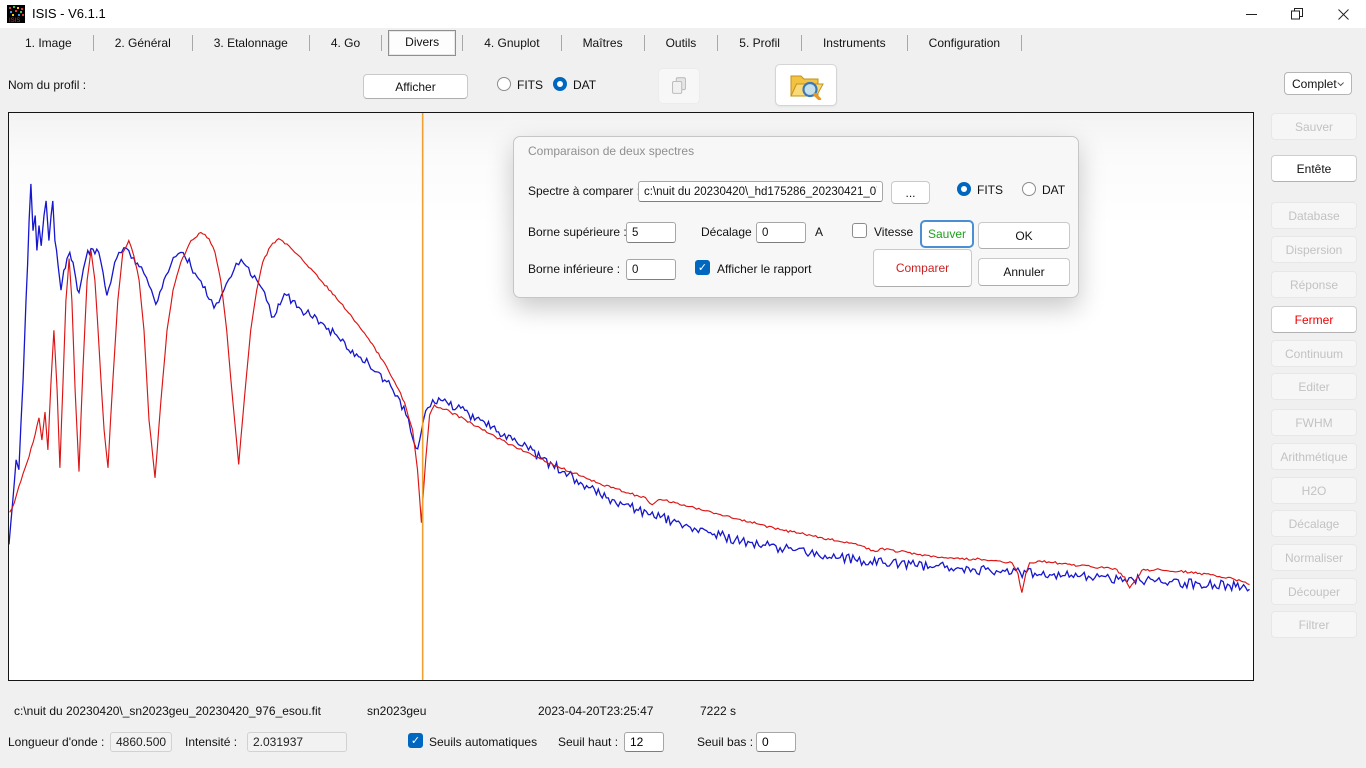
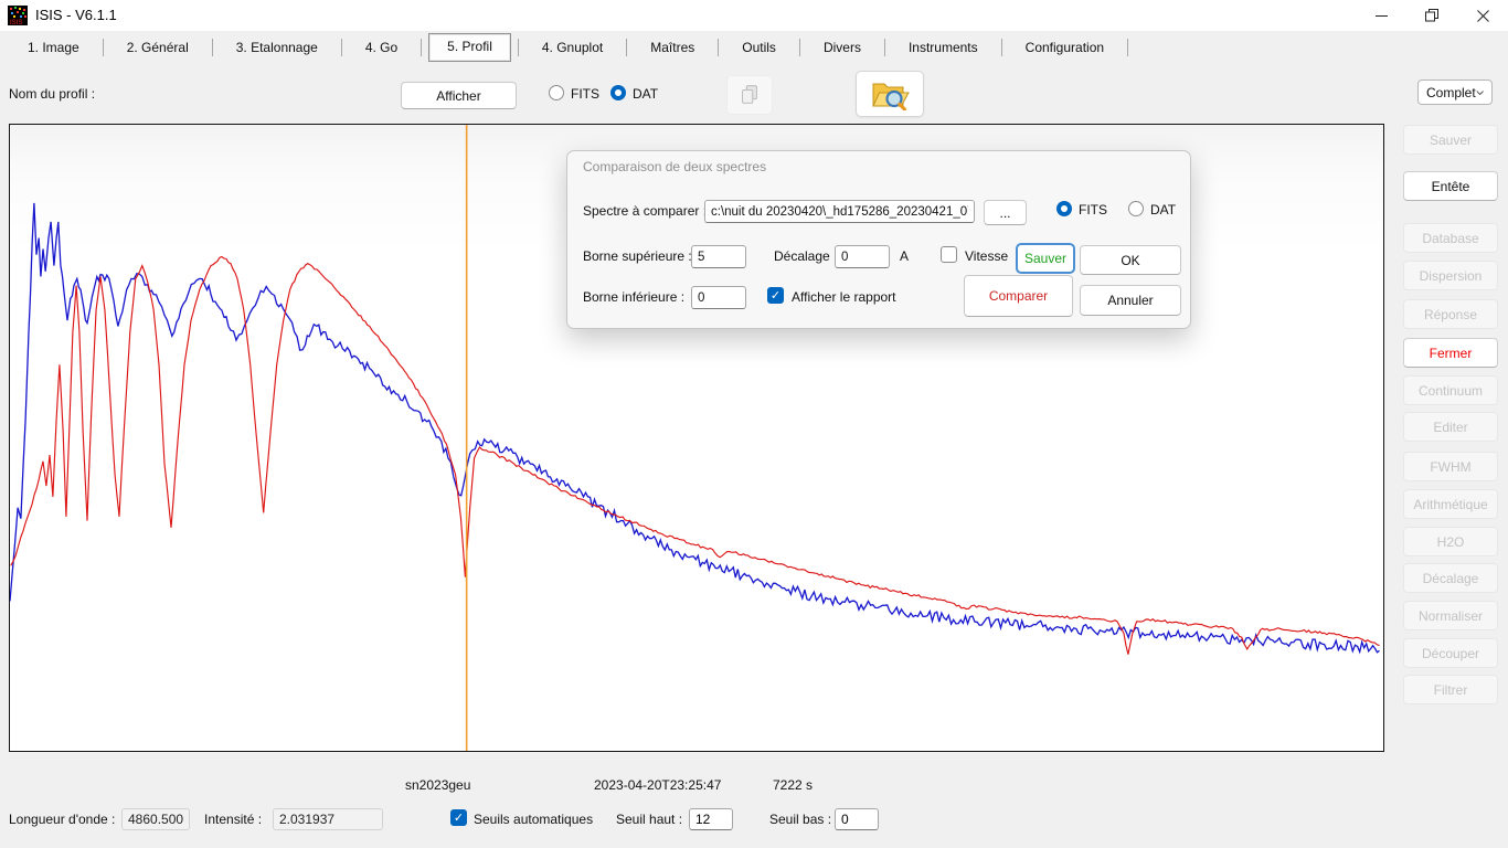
  ISIS - V6.1.1
  1. Image
  2. Général
  3. Etalonnage
  4. Go
- Divers
+ 5. Profil
  4. Gnuplot
  Maîtres
  Outils
- 5. Profil
+ Divers
  Instruments
  Configuration
  Nom du profil :
  Afficher
  FITS
  DAT
  Complet
  Sauver
  Entête
  Database
  Dispersion
  Réponse
  Fermer
  Continuum
  Editer
  FWHM
  Arithmétique
  H2O
  Décalage
  Normaliser
  Découper
  Filtrer
  Comparaison de deux spectres
  Spectre à comparer
  c:\nuit du 20230420\_hd175286_20230421_0
  ...
  FITS
  DAT
  Borne supérieure
  5
  Décalage
  0
  A
  Vitesse
  Sauver
  OK
  Borne inférieure :
  0
  ✓
  Afficher le rapport
  Comparer
  Annuler
- c:\nuit du 20230420\_sn2023geu_20230420_976_esou.fit
  sn2023geu
  2023-04-20T23:25:47
  7222 s
  Longueur d'onde :
  4860.500
  Intensité :
  2.031937
  ✓
  Seuils automatiques
  Seuil haut :
  12
  Seuil bas :
  0
